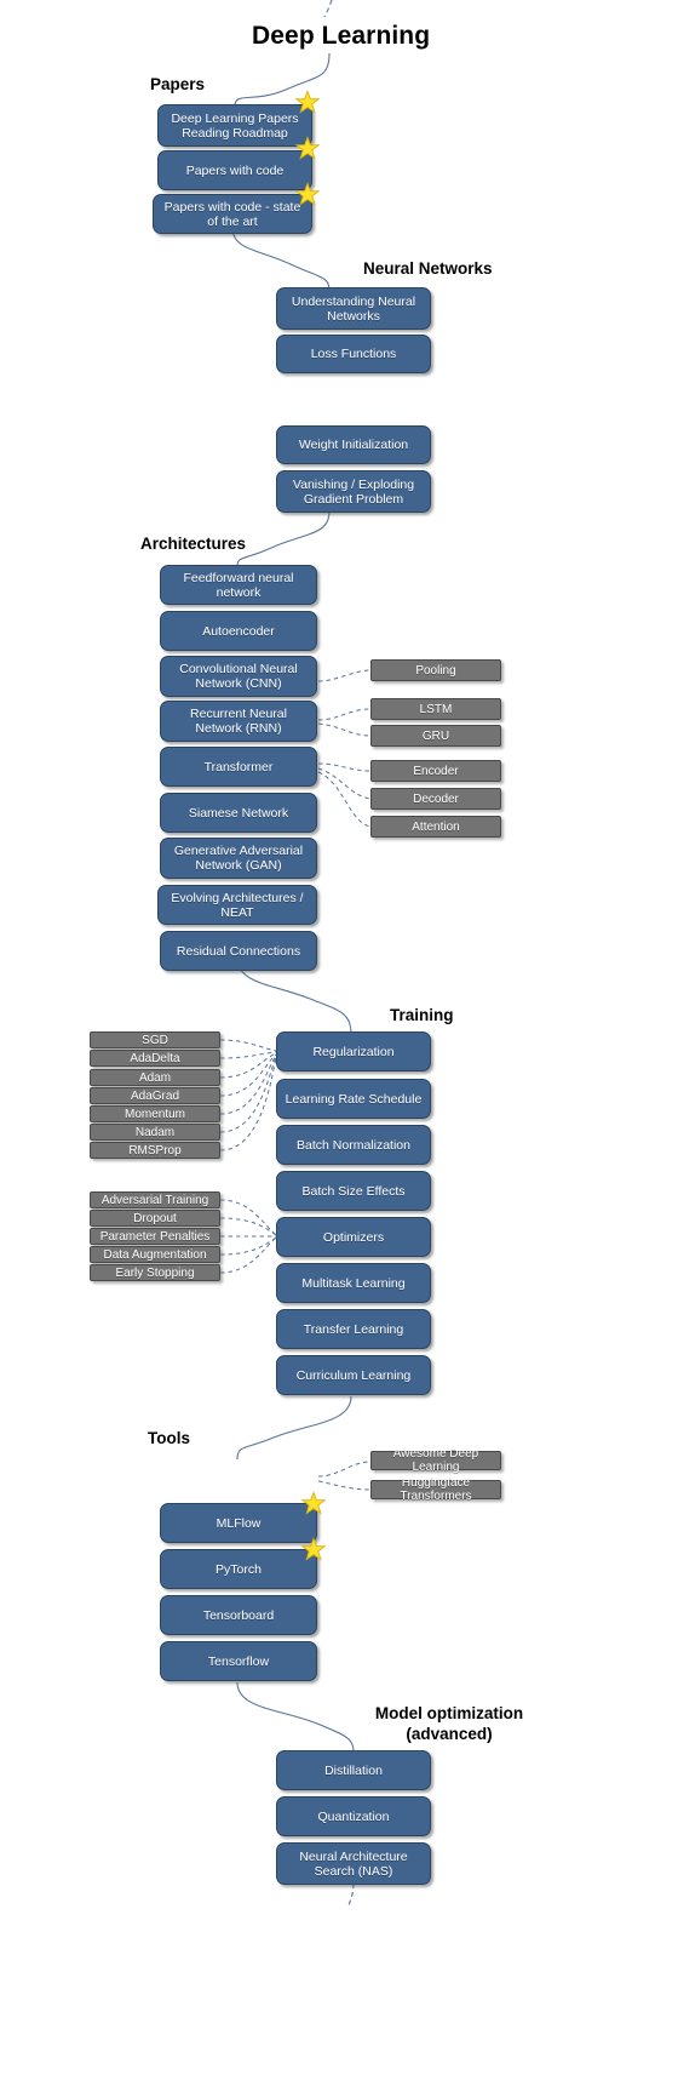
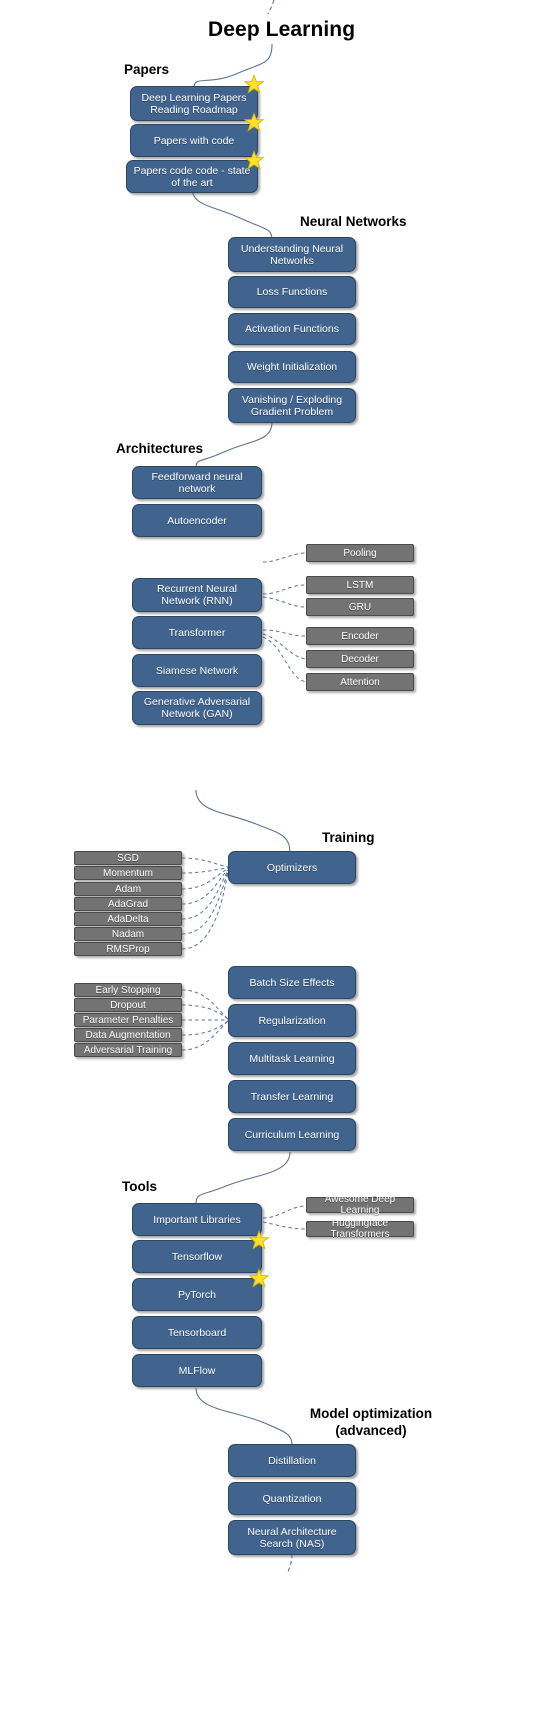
  Papers
  Neural Networks
  Architectures
  Training
  Tools
  Model optimization
  (advanced)
  Deep Learning
  Deep Learning Papers Reading Roadmap
  Papers with code
- Papers with code - state of the art
+ Papers code code - state of the art
  Understanding Neural Networks
  Loss Functions
+ Activation Functions
  Weight Initialization
  Vanishing / Exploding Gradient Problem
  Feedforward neural network
  Autoencoder
- Convolutional Neural Network (CNN)
  Recurrent Neural Network (RNN)
  Transformer
  Siamese Network
  Generative Adversarial Network (GAN)
- Evolving Architectures / NEAT
- Residual Connections
  Pooling
  LSTM
  GRU
  Encoder
  Decoder
  Attention
- Regularization
+ Optimizers
- Learning Rate Schedule
- Batch Normalization
  Batch Size Effects
- Optimizers
+ Regularization
  Multitask Learning
  Transfer Learning
  Curriculum Learning
  SGD
- AdaDelta
+ Momentum
  Adam
  AdaGrad
- Momentum
+ AdaDelta
  Nadam
  RMSProp
- Adversarial Training
+ Early Stopping
  Dropout
  Parameter Penalties
  Data Augmentation
- Early Stopping
+ Adversarial Training
+ Important Libraries
- MLFlow
+ Tensorflow
  PyTorch
  Tensorboard
- Tensorflow
+ MLFlow
  Awesome Deep Learning
  Huggingface Transformers
  Distillation
  Quantization
  Neural Architecture Search (NAS)
